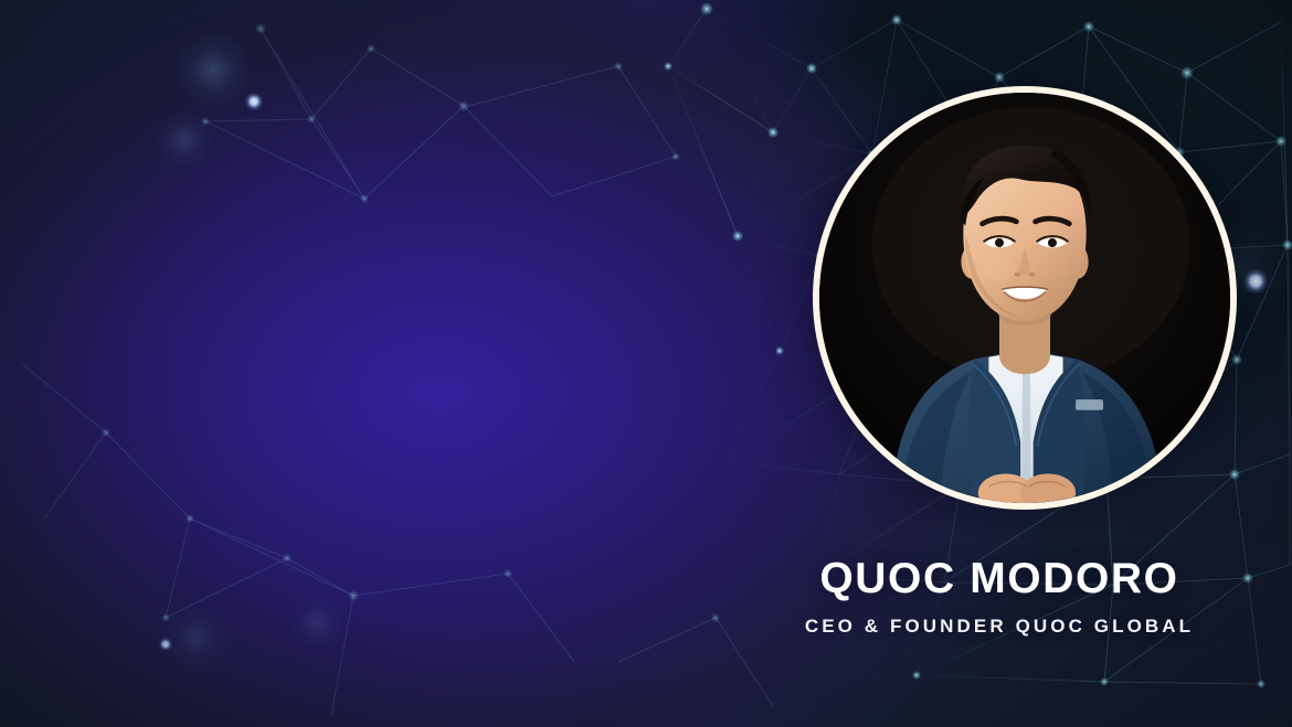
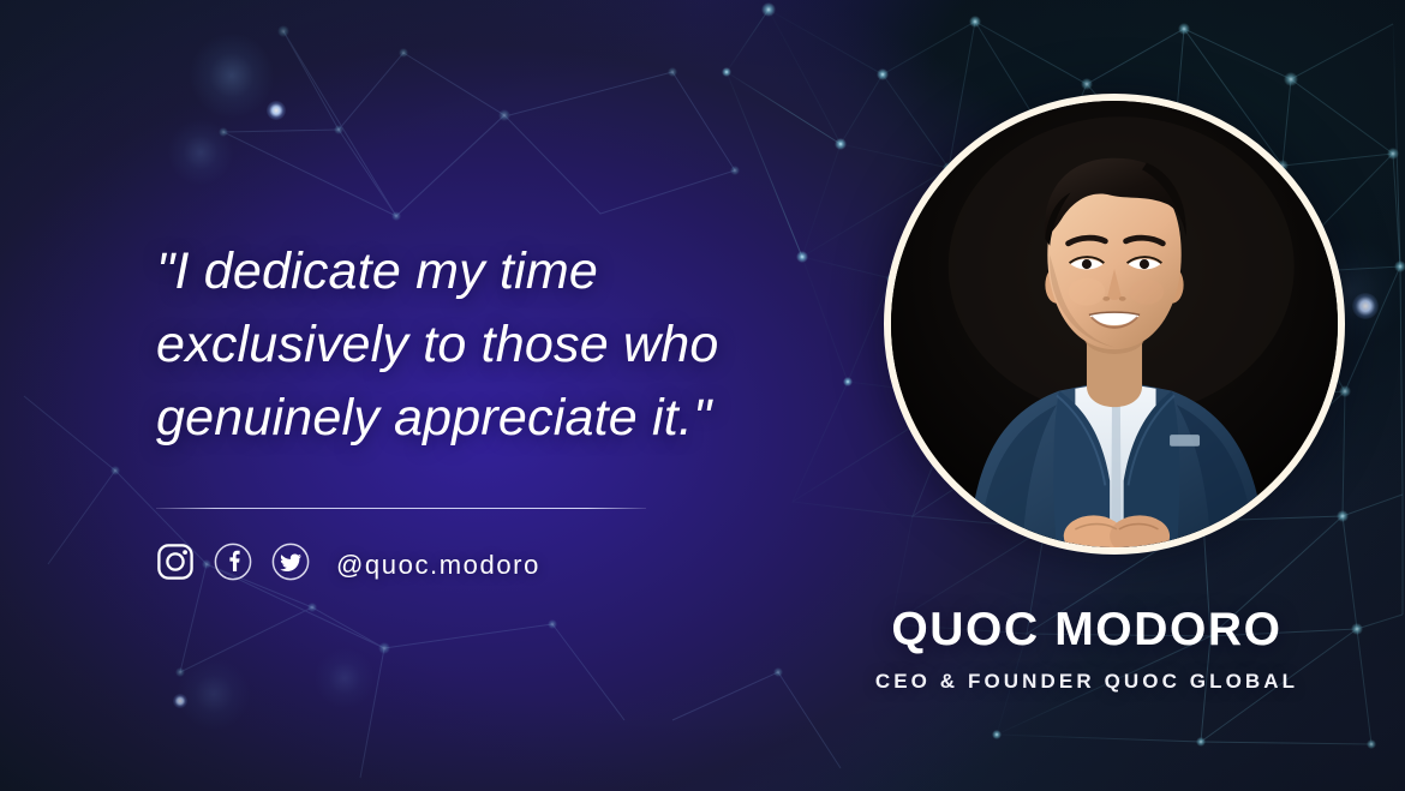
+ "I dedicate my time
+ exclusively to those who
+ genuinely appreciate it."
+ @quoc.modoro
  QUOC MODORO
  CEO & FOUNDER QUOC GLOBAL
